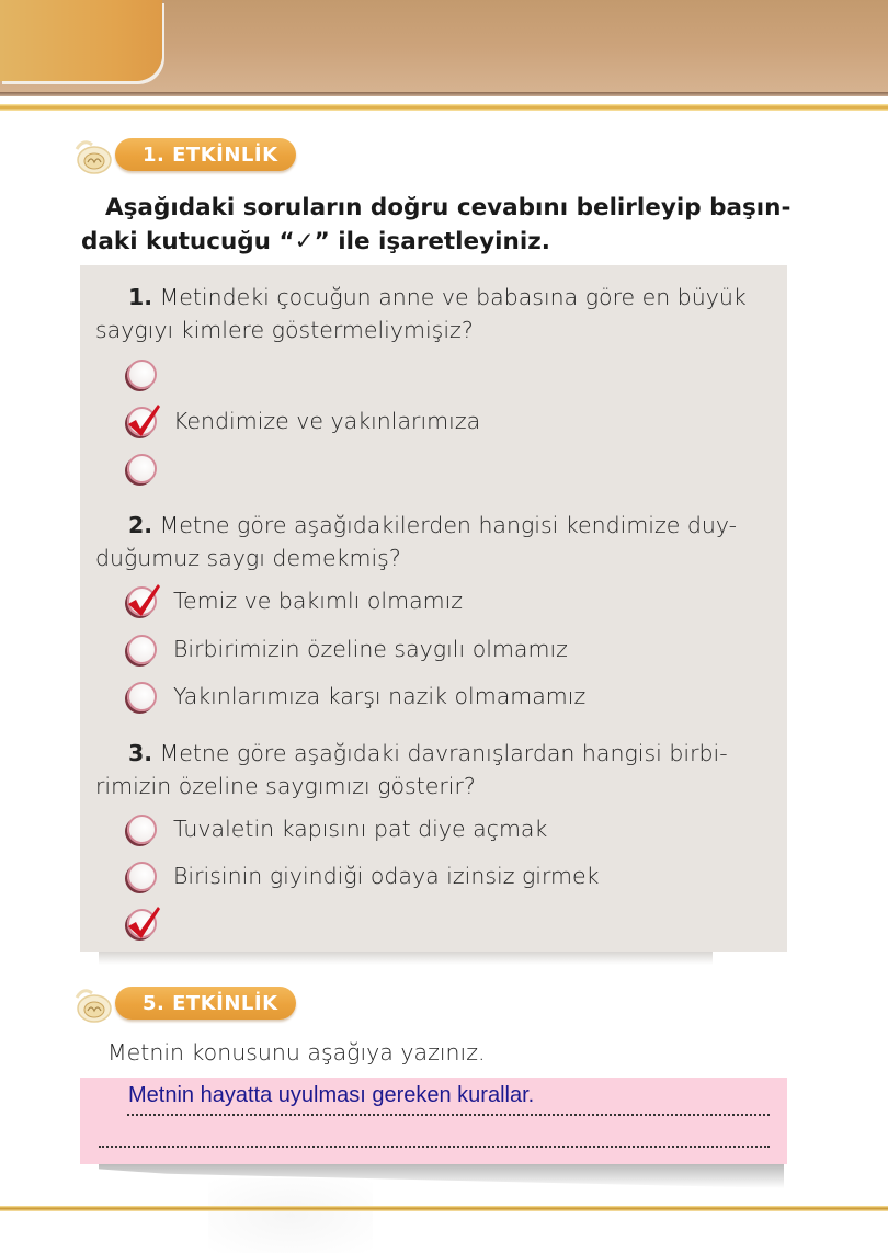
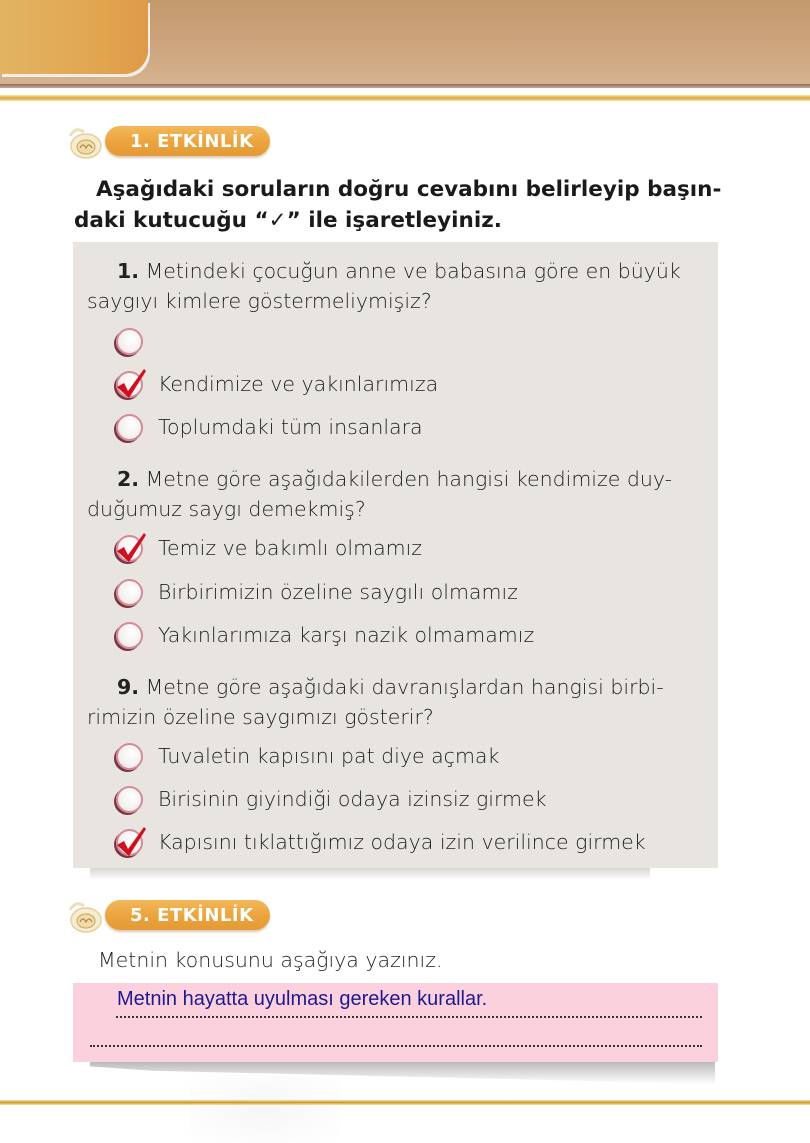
  1. ETKİNLİK
  Aşağıdaki soruların doğru cevabını belirleyip başın-
  daki kutucuğu “✓” ile işaretleyiniz.
  1. Metindeki çocuğun anne ve babasına göre en büyük
  saygıyı kimlere göstermeliymişiz?
  Kendimize ve yakınlarımıza
+ Toplumdaki tüm insanlara
  2. Metne göre aşağıdakilerden hangisi kendimize duy-
  duğumuz saygı demekmiş?
  Temiz ve bakımlı olmamız
  Birbirimizin özeline saygılı olmamız
  Yakınlarımıza karşı nazik olmamamız
- 3. Metne göre aşağıdaki davranışlardan hangisi birbi-
+ 9. Metne göre aşağıdaki davranışlardan hangisi birbi-
  rimizin özeline saygımızı gösterir?
  Tuvaletin kapısını pat diye açmak
  Birisinin giyindiği odaya izinsiz girmek
+ Kapısını tıklattığımız odaya izin verilince girmek
  5. ETKİNLİK
  Metnin konusunu aşağıya yazınız.
  Metnin hayatta uyulması gereken kurallar.
